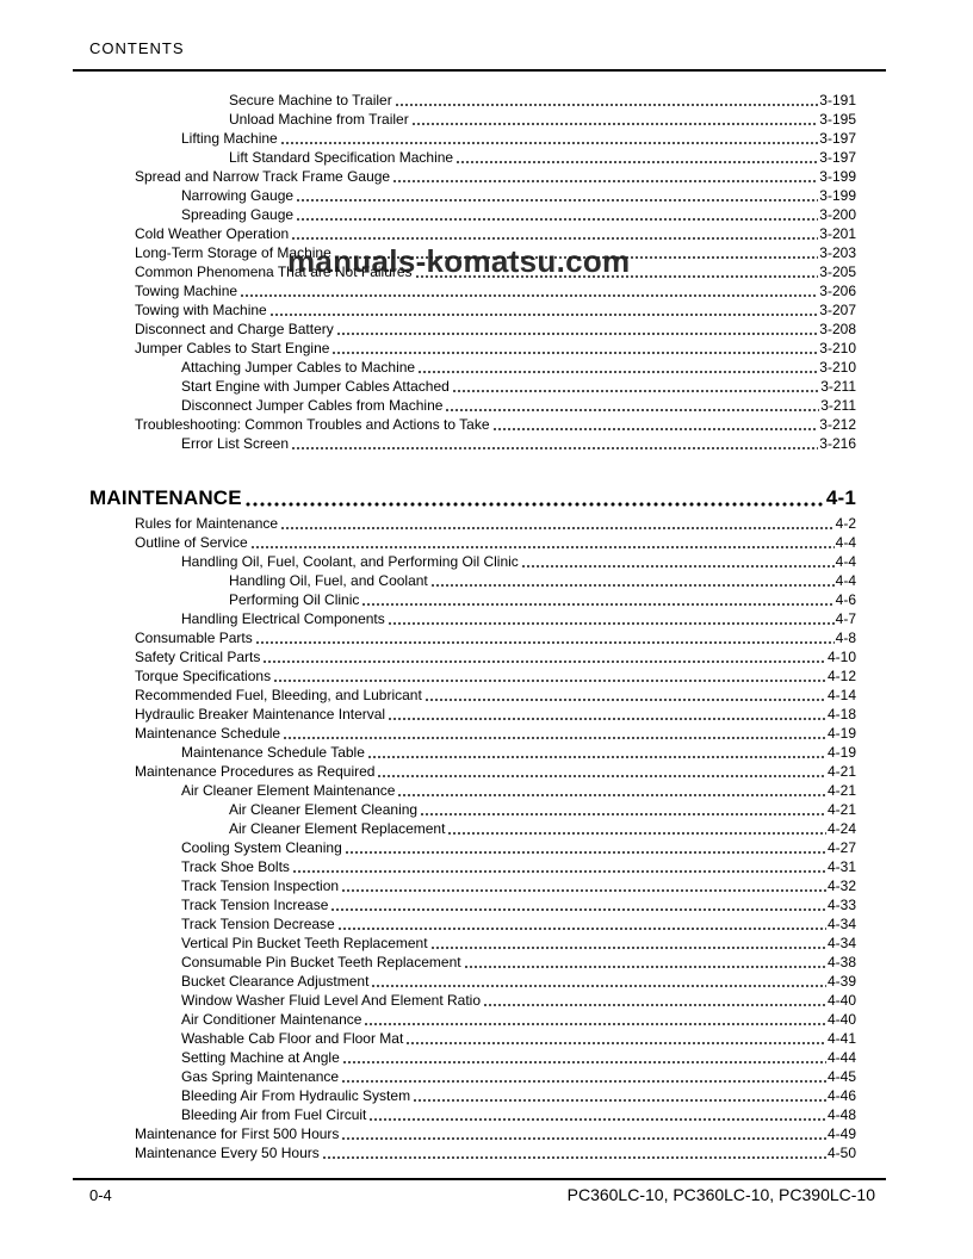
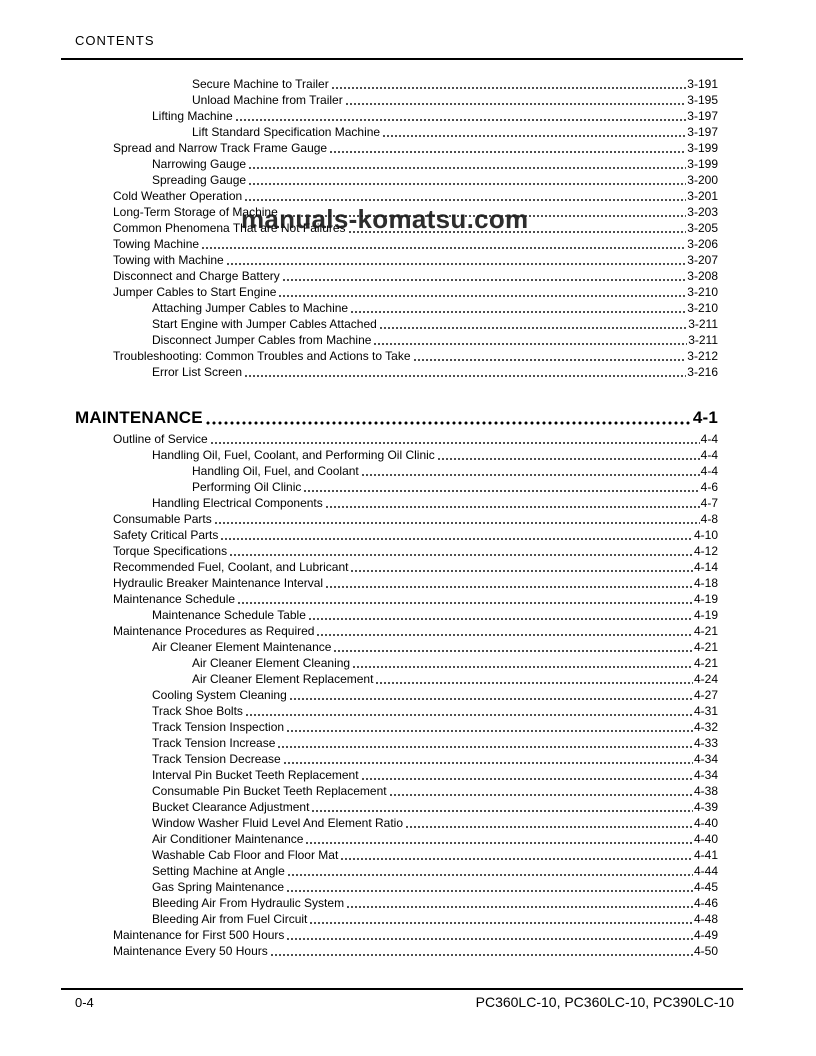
  CONTENTS
  Secure Machine to Trailer
  3-191
  Unload Machine from Trailer
  3-195
  Lifting Machine
  3-197
  Lift Standard Specification Machine
  3-197
  Spread and Narrow Track Frame Gauge
  3-199
  Narrowing Gauge
  3-199
  Spreading Gauge
  3-200
  Cold Weather Operation
  3-201
  Long-Term Storage of Machine
  3-203
  Common Phenomena That are Not Failures
  3-205
  Towing Machine
  3-206
  Towing with Machine
  3-207
  Disconnect and Charge Battery
  3-208
  Jumper Cables to Start Engine
  3-210
  Attaching Jumper Cables to Machine
  3-210
  Start Engine with Jumper Cables Attached
  3-211
  Disconnect Jumper Cables from Machine
  3-211
  Troubleshooting: Common Troubles and Actions to Take
  3-212
  Error List Screen
  3-216
  MAINTENANCE
  4-1
- Rules for Maintenance
- 4-2
  Outline of Service
  4-4
  Handling Oil, Fuel, Coolant, and Performing Oil Clinic
  4-4
  Handling Oil, Fuel, and Coolant
  4-4
  Performing Oil Clinic
  4-6
  Handling Electrical Components
  4-7
  Consumable Parts
  4-8
  Safety Critical Parts
  4-10
  Torque Specifications
  4-12
- Recommended Fuel, Bleeding, and Lubricant
+ Recommended Fuel, Coolant, and Lubricant
  4-14
  Hydraulic Breaker Maintenance Interval
  4-18
  Maintenance Schedule
  4-19
  Maintenance Schedule Table
  4-19
  Maintenance Procedures as Required
  4-21
  Air Cleaner Element Maintenance
  4-21
  Air Cleaner Element Cleaning
  4-21
  Air Cleaner Element Replacement
  4-24
  Cooling System Cleaning
  4-27
  Track Shoe Bolts
  4-31
  Track Tension Inspection
  4-32
  Track Tension Increase
  4-33
  Track Tension Decrease
  4-34
- Vertical Pin Bucket Teeth Replacement
+ Interval Pin Bucket Teeth Replacement
  4-34
  Consumable Pin Bucket Teeth Replacement
  4-38
  Bucket Clearance Adjustment
  4-39
  Window Washer Fluid Level And Element Ratio
  4-40
  Air Conditioner Maintenance
  4-40
  Washable Cab Floor and Floor Mat
  4-41
  Setting Machine at Angle
  4-44
  Gas Spring Maintenance
  4-45
  Bleeding Air From Hydraulic System
  4-46
  Bleeding Air from Fuel Circuit
  4-48
  Maintenance for First 500 Hours
  4-49
  Maintenance Every 50 Hours
  4-50
  manuals-komatsu.com
  0-4
  PC360LC-10, PC360LC-10, PC390LC-10
